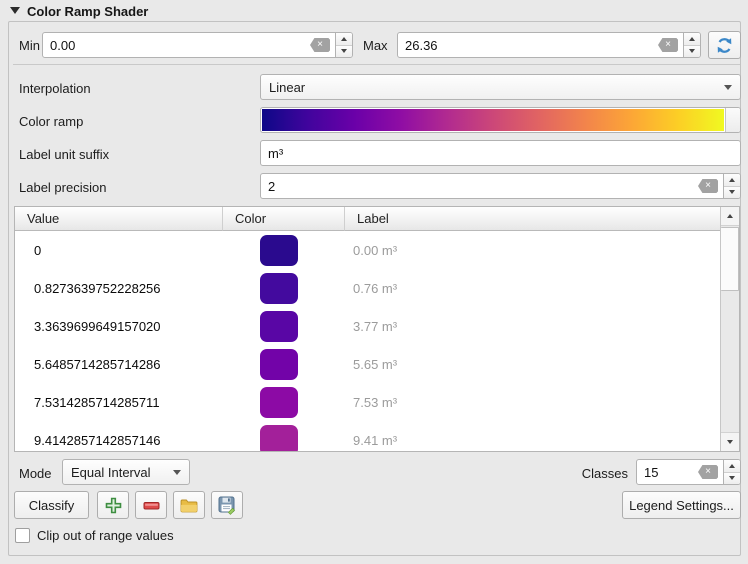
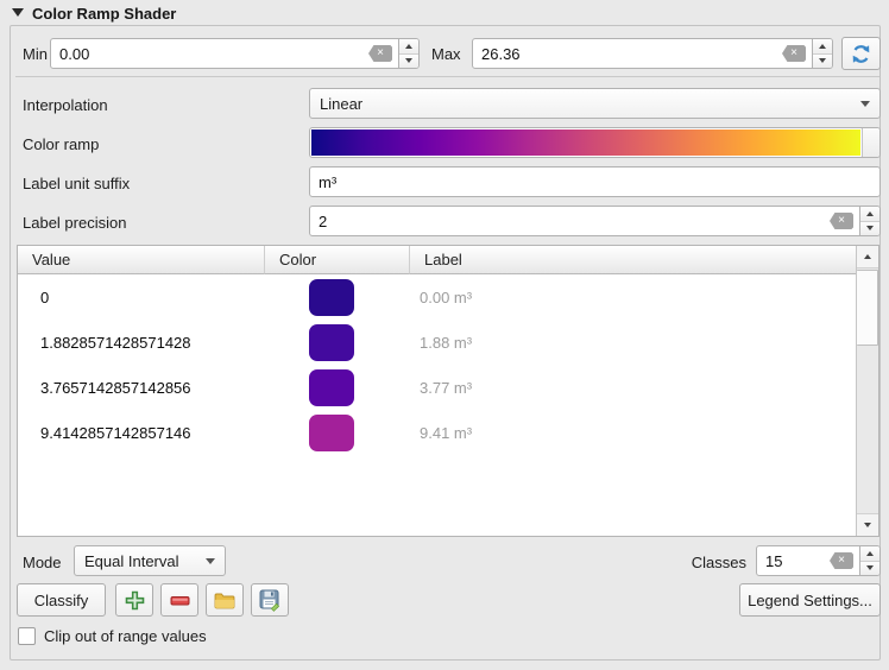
  Color Ramp Shader
  Min
  0.00
  ×
  Max
  26.36
  ×
  Interpolation
  Linear
  Color ramp
  Label unit suffix
  m³
  Label precision
  2
  ×
  Value
  Color
  Label
  0
  0.00 m³
- 0.8273639752228256
+ 1.8828571428571428
- 0.76 m³
+ 1.88 m³
- 3.3639699649157020
+ 3.7657142857142856
  3.77 m³
- 5.6485714285714286
- 5.65 m³
- 7.5314285714285711
- 7.53 m³
  9.4142857142857146
  9.41 m³
  Mode
  Equal Interval
  Classes
  15
  ×
  Classify
  Legend Settings...
  Clip out of range values
